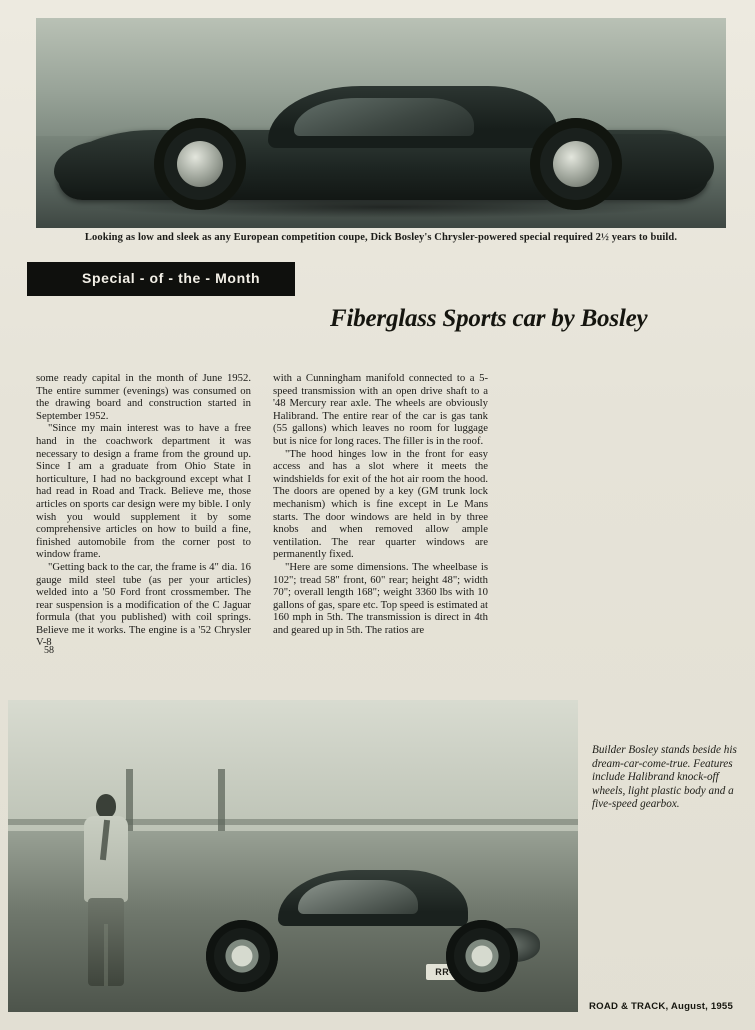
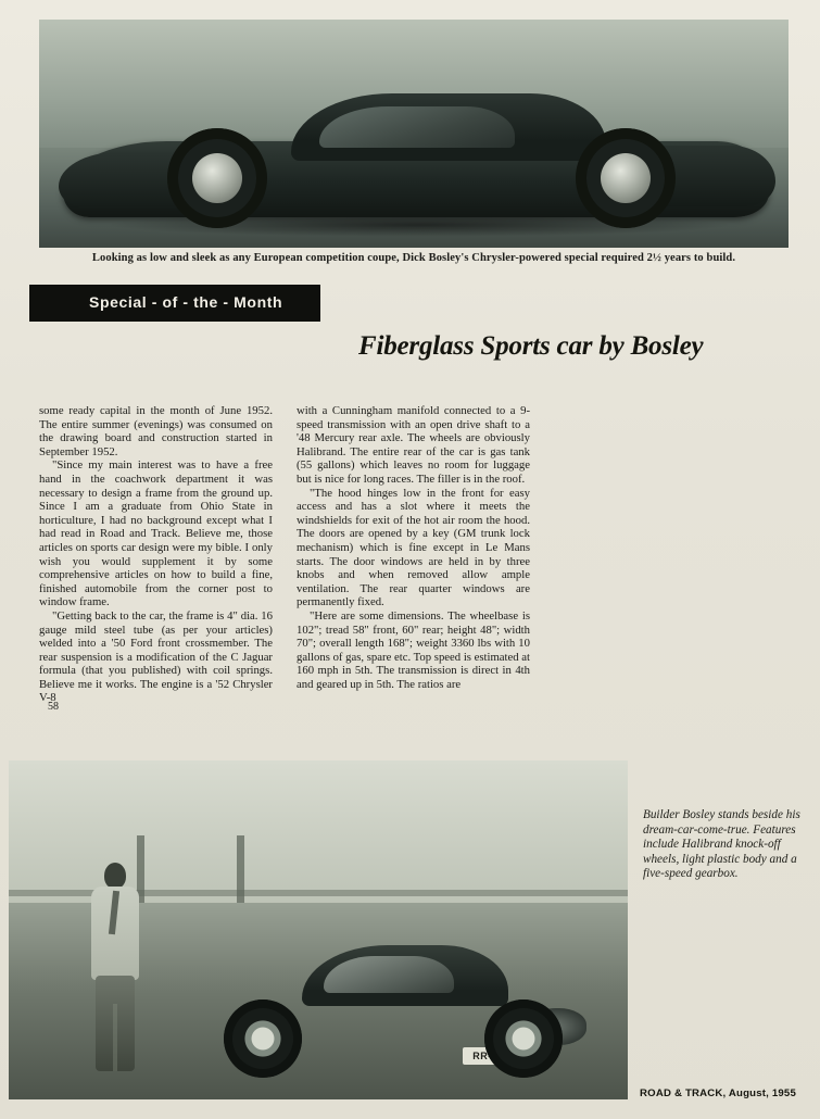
  Looking as low and sleek as any European competition coupe, Dick Bosley's Chrysler-powered special required 2½ years to build.
  Special - of - the - Month
  Fiberglass Sports car by Bosley
  some ready capital in the month of June 1952. The entire summer (evenings) was consumed on the drawing board and construction started in September 1952.
  "Since my main interest was to have a free hand in the coachwork department it was necessary to design a frame from the ground up. Since I am a graduate from Ohio State in horticulture, I had no background except what I had read in Road and Track. Believe me, those articles on sports car design were my bible. I only wish you would supplement it by some comprehensive articles on how to build a fine, finished automobile from the corner post to window frame.
  "Getting back to the car, the frame is 4" dia. 16 gauge mild steel tube (as per your articles) welded into a '50 Ford front crossmember. The rear suspension is a modification of the C Jaguar formula (that you published) with coil springs. Believe me it works. The engine is a '52 Chrysler V-8
- with a Cunningham manifold connected to a 5-speed transmission with an open drive shaft to a '48 Mercury rear axle. The wheels are obviously Halibrand. The entire rear of the car is gas tank (55 gallons) which leaves no room for luggage but is nice for long races. The filler is in the roof.
+ with a Cunningham manifold connected to a 9-speed transmission with an open drive shaft to a '48 Mercury rear axle. The wheels are obviously Halibrand. The entire rear of the car is gas tank (55 gallons) which leaves no room for luggage but is nice for long races. The filler is in the roof.
  "The hood hinges low in the front for easy access and has a slot where it meets the windshields for exit of the hot air room the hood. The doors are opened by a key (GM trunk lock mechanism) which is fine except in Le Mans starts. The door windows are held in by three knobs and when removed allow ample ventilation. The rear quarter windows are permanently fixed.
  "Here are some dimensions. The wheelbase is 102"; tread 58" front, 60" rear; height 48"; width 70"; overall length 168"; weight 3360 lbs with 10 gallons of gas, spare etc. Top speed is estimated at 160 mph in 5th. The transmission is direct in 4th and geared up in 5th. The ratios are
  58
  Builder Bosley stands beside his dream-car-come-true. Features include Halibrand knock-off wheels, light plastic body and a five-speed gearbox.
  ROAD & TRACK, August, 1955
